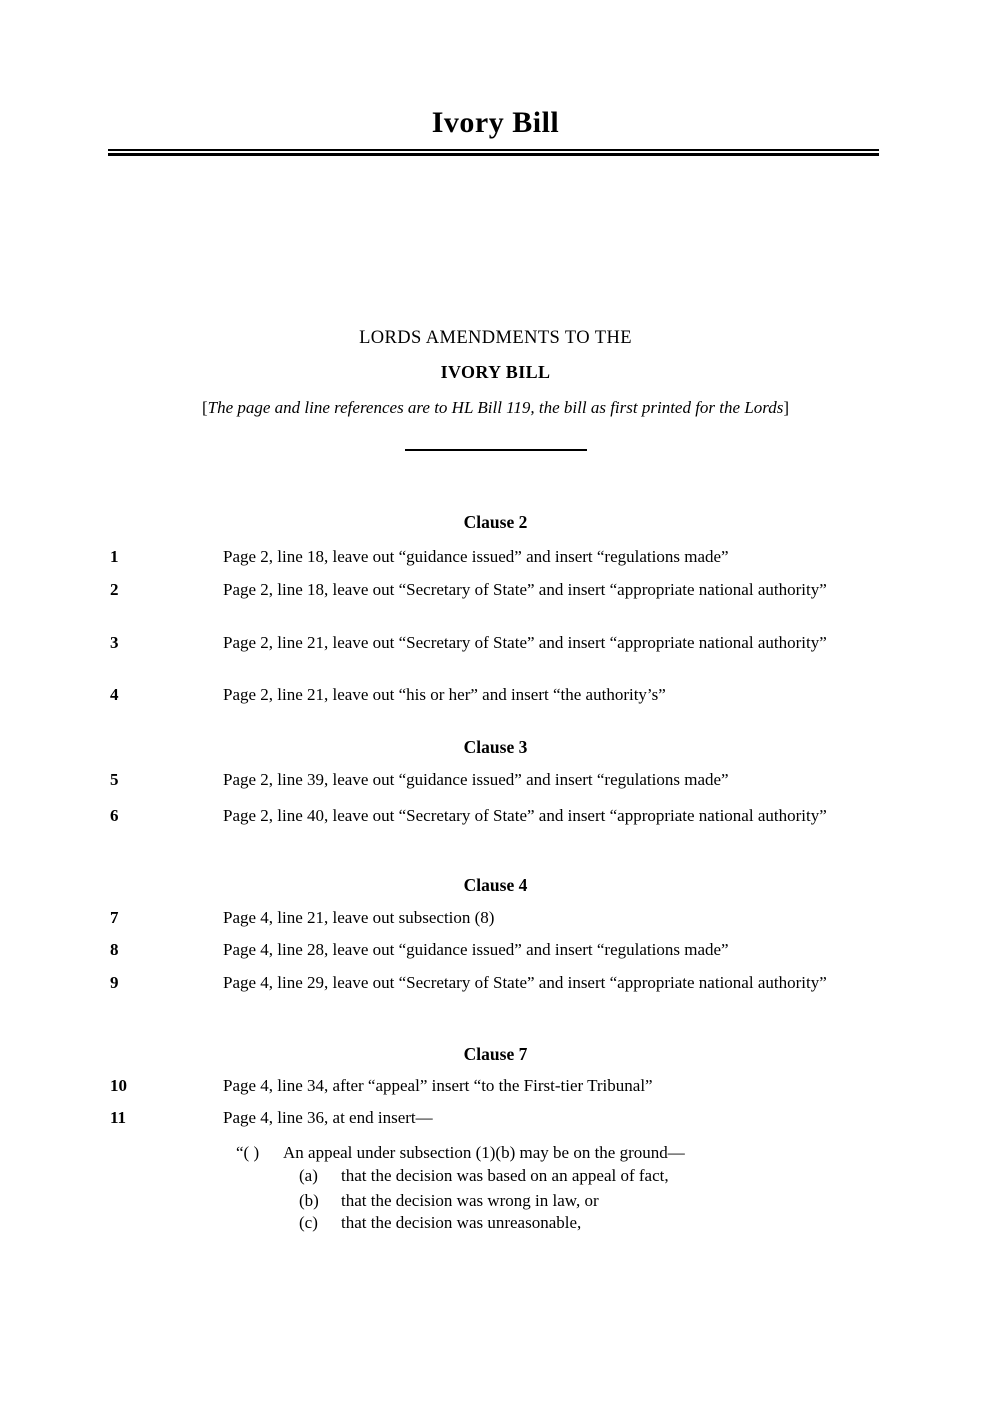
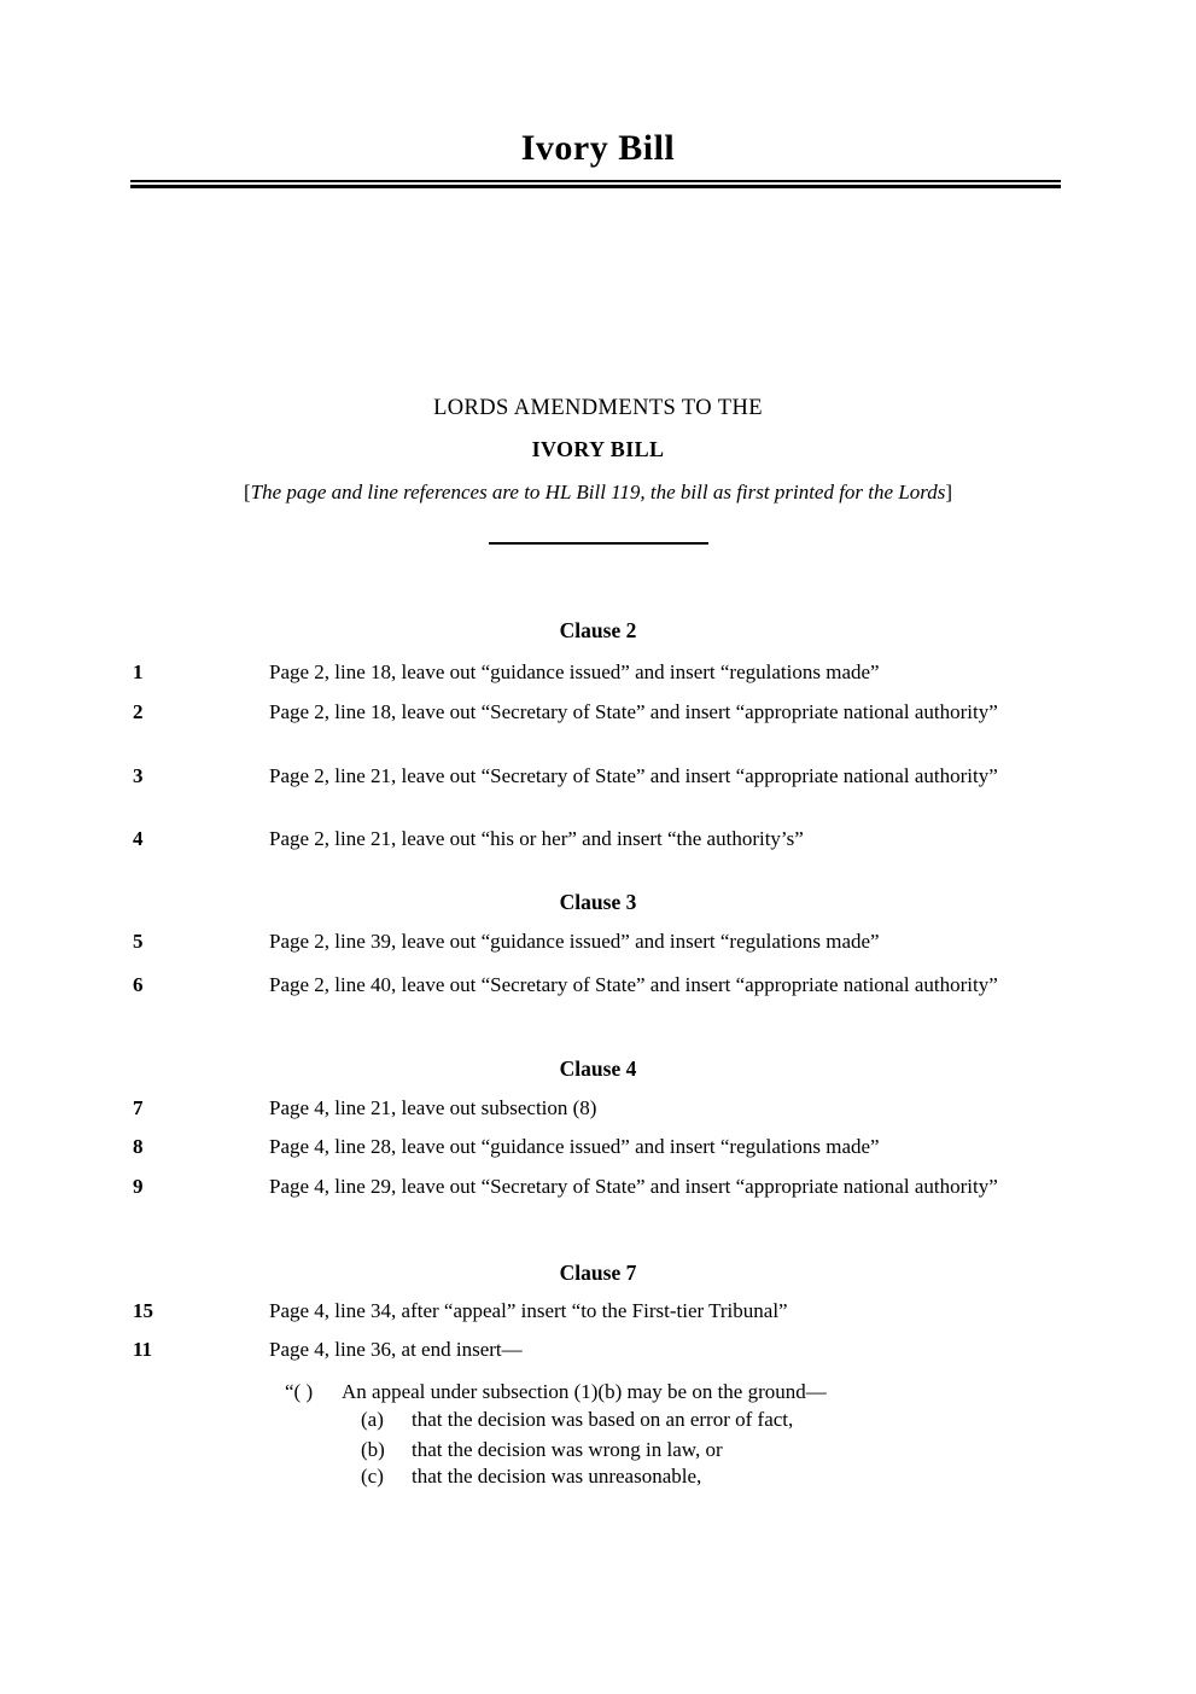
  Ivory Bill
  LORDS AMENDMENTS TO THE
  IVORY BILL
  [The page and line references are to HL Bill 119, the bill as first printed for the Lords]
  Clause 2
  1
  Page 2, line 18, leave out “guidance issued” and insert “regulations made”
  2
  Page 2, line 18, leave out “Secretary of State” and insert “appropriate national authority”
  3
  Page 2, line 21, leave out “Secretary of State” and insert “appropriate national authority”
  4
  Page 2, line 21, leave out “his or her” and insert “the authority’s”
  Clause 3
  5
  Page 2, line 39, leave out “guidance issued” and insert “regulations made”
  6
  Page 2, line 40, leave out “Secretary of State” and insert “appropriate national authority”
  Clause 4
  7
  Page 4, line 21, leave out subsection (8)
  8
  Page 4, line 28, leave out “guidance issued” and insert “regulations made”
  9
  Page 4, line 29, leave out “Secretary of State” and insert “appropriate national authority”
  Clause 7
- 10
+ 15
  Page 4, line 34, after “appeal” insert “to the First-tier Tribunal”
  11
  Page 4, line 36, at end insert—
  “( ) An appeal under subsection (1)(b) may be on the ground—
- (a) that the decision was based on an appeal of fact,
+ (a) that the decision was based on an error of fact,
  (b) that the decision was wrong in law, or
  (c) that the decision was unreasonable,
